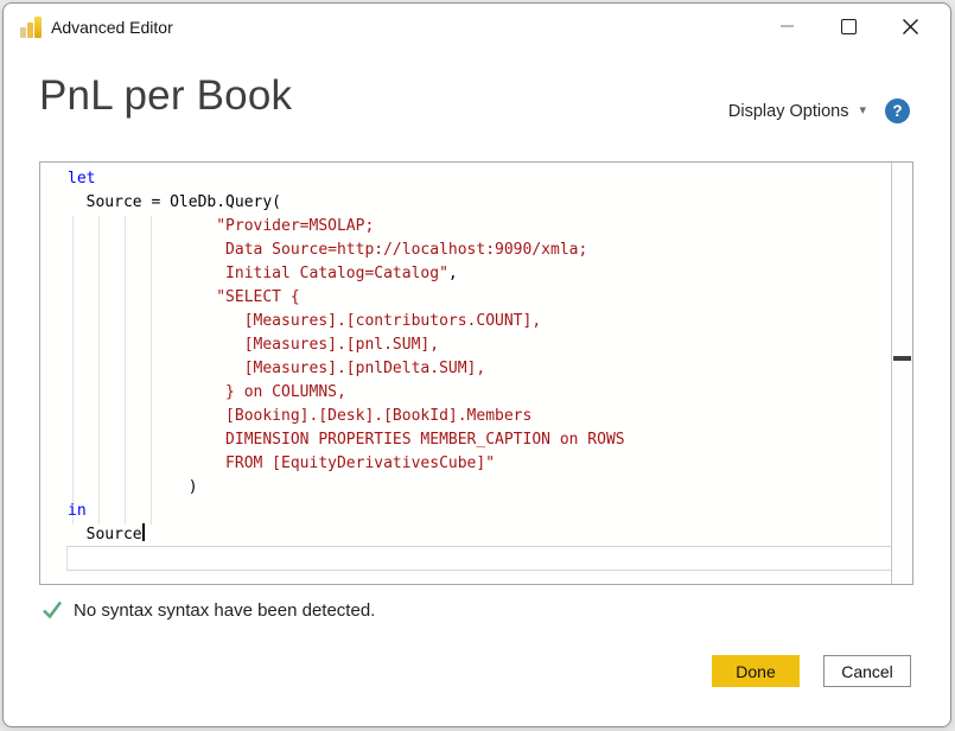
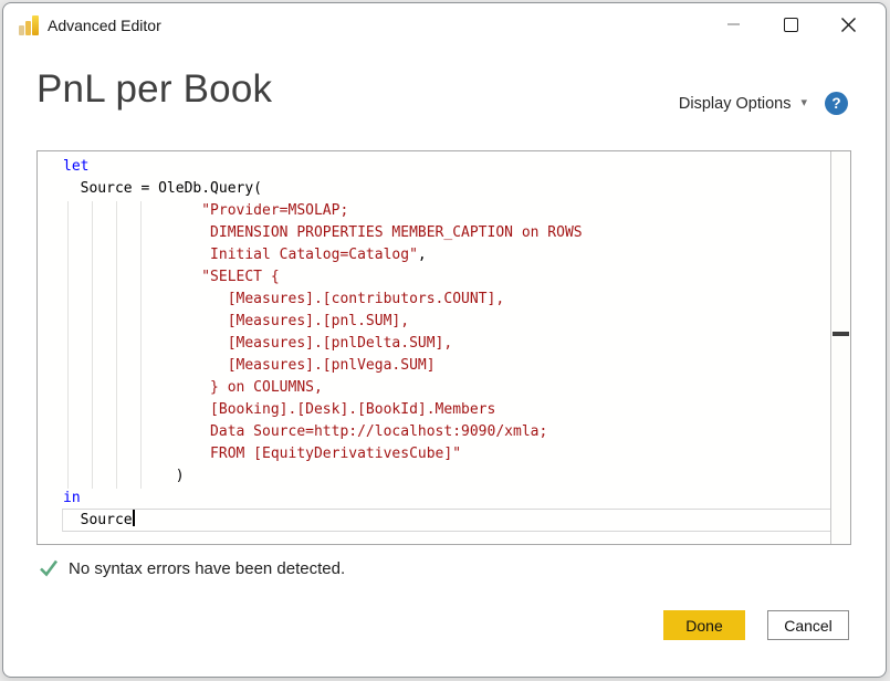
  Advanced Editor
  PnL per Book
  Display Options
  ▾
  ?
  let
  Source = OleDb.Query(
  "Provider=MSOLAP;
- Data Source=http://localhost:9090/xmla;
+ DIMENSION PROPERTIES MEMBER_CAPTION on ROWS
  Initial Catalog=Catalog",
  "SELECT {
  [Measures].[contributors.COUNT],
  [Measures].[pnl.SUM],
  [Measures].[pnlDelta.SUM],
+ [Measures].[pnlVega.SUM]
  } on COLUMNS,
  [Booking].[Desk].[BookId].Members
- DIMENSION PROPERTIES MEMBER_CAPTION on ROWS
+ Data Source=http://localhost:9090/xmla;
  FROM [EquityDerivativesCube]"
  )
  in
  Source
- No syntax syntax have been detected.
+ No syntax errors have been detected.
  Done
  Cancel
